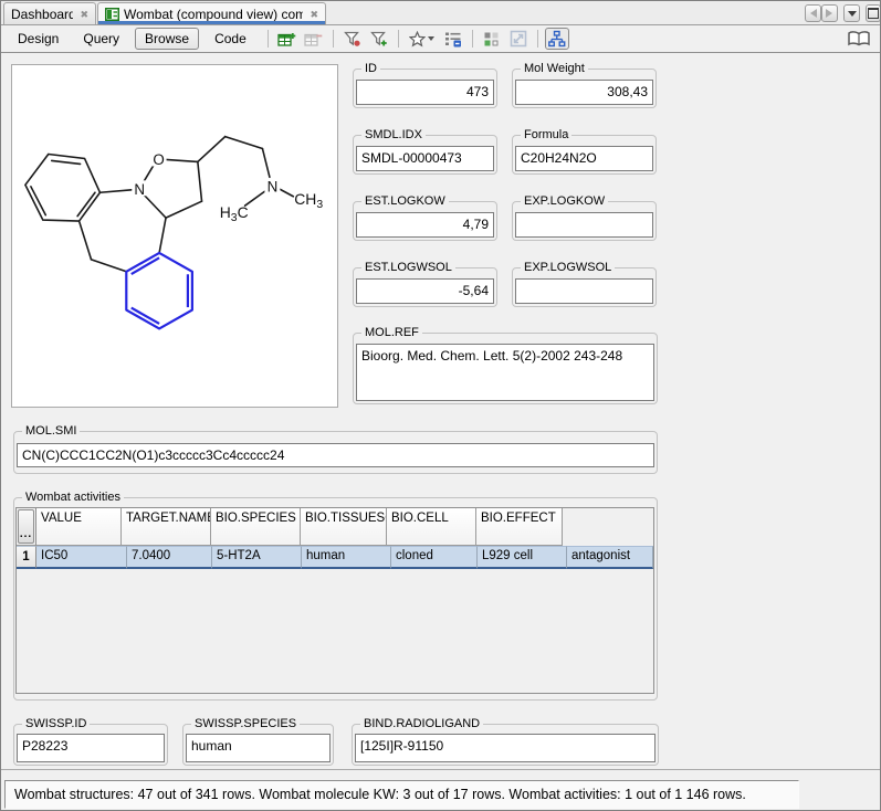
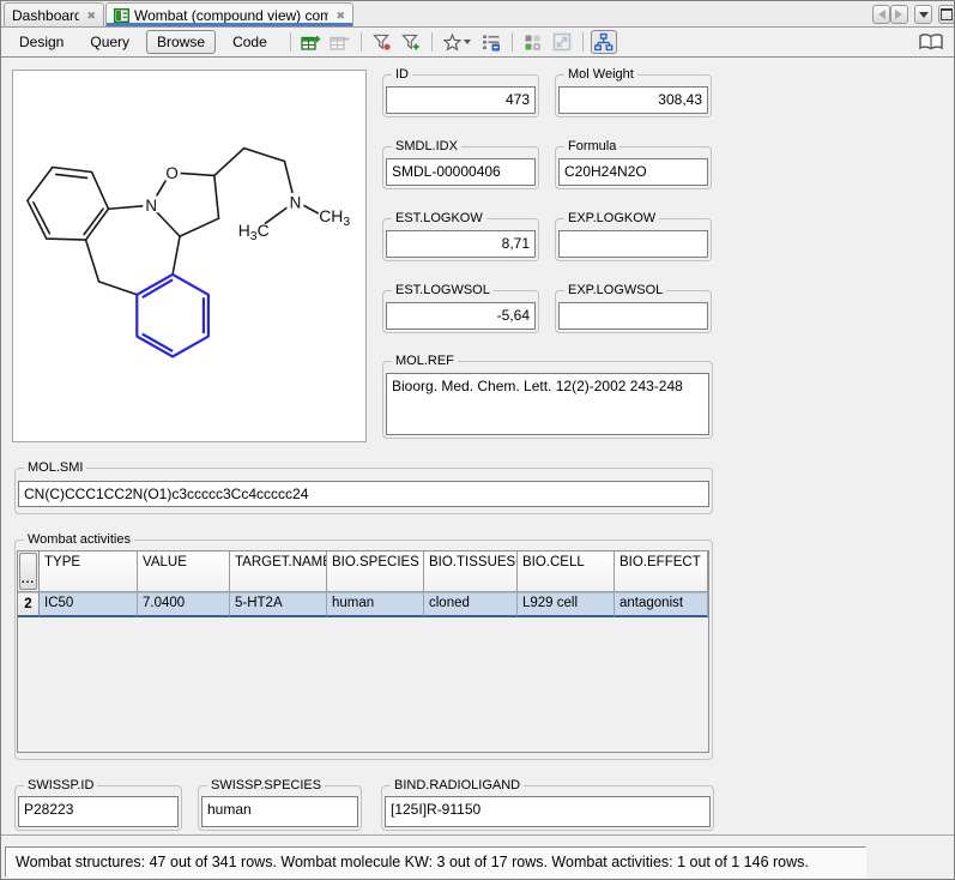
  Dashboard
  ✖
  Wombat (compound view) com
  ✖
  Design
  Query
  Browse
  Code
  N
  O
  N
  H3C
  CH3
  ID
  473
  Mol Weight
  308,43
  SMDL.IDX
- SMDL-00000473
+ SMDL-00000406
  Formula
  C20H24N2O
  EST.LOGKOW
- 4,79
+ 8,71
  EXP.LOGKOW
  EST.LOGWSOL
  -5,64
  EXP.LOGWSOL
  MOL.REF
- Bioorg. Med. Chem. Lett. 5(2)-2002 243-248
+ Bioorg. Med. Chem. Lett. 12(2)-2002 243-248
  MOL.SMI
  CN(C)CCC1CC2N(O1)c3ccccc3Cc4ccccc24
  Wombat activities
  ...
+ TYPE
  VALUE
  TARGET.NAM
  BIO.SPECIES
  BIO.TISSUES
  BIO.CELL
  BIO.EFFECT
- 1
+ 2
  IC50
  7.0400
  5-HT2A
  human
  cloned
  L929 cell
  antagonist
  SWISSP.ID
  P28223
  SWISSP.SPECIES
  human
  BIND.RADIOLIGAND
  [125I]R-91150
  Wombat structures: 47 out of 341 rows. Wombat molecule KW: 3 out of 17 rows. Wombat activities: 1 out of 1 146 rows.
